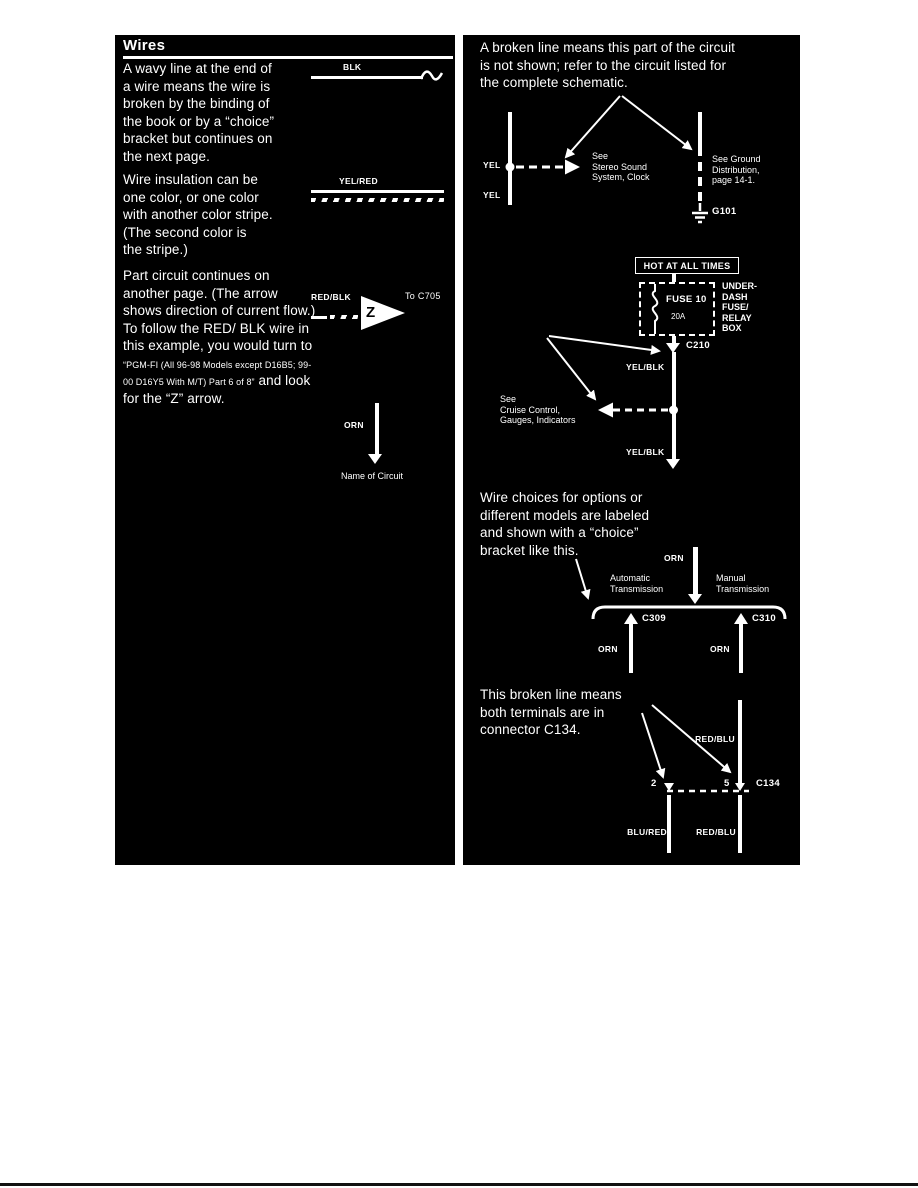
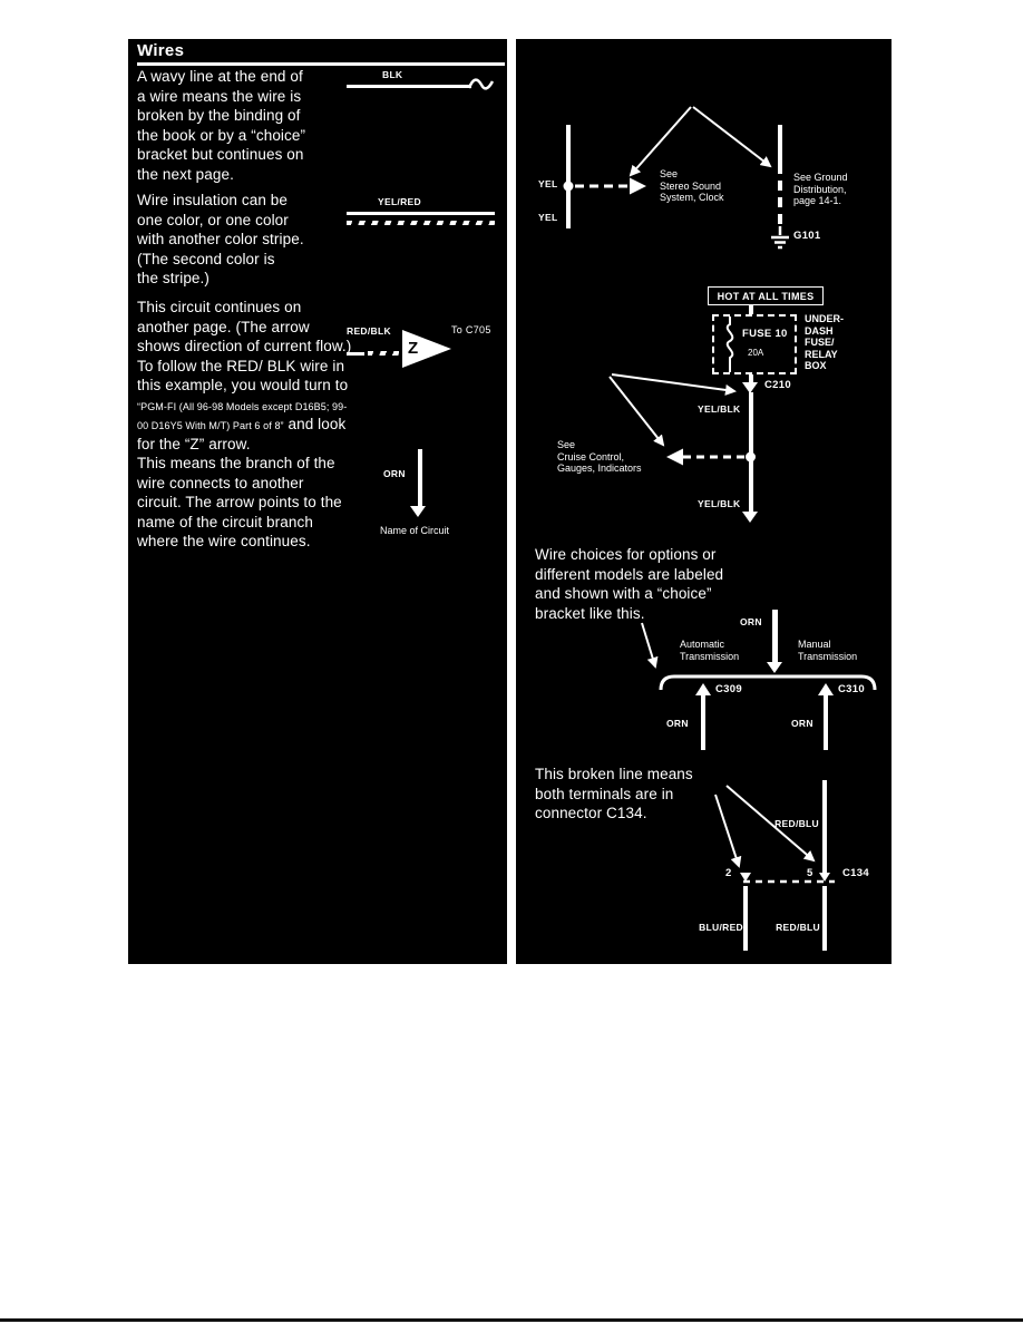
  Wires
  A wavy line at the end of
  a wire means the wire is
  broken by the binding of
  the book or by a “choice”
  bracket but continues on
  the next page.
  BLK
  Wire insulation can be
  one color, or one color
  with another color stripe.
  (The second color is
  the stripe.)
  YEL/RED
- Part circuit continues on another page. (The arrow shows direction of current flow.) To follow the RED/ BLK wire in this example, you would turn to “PGM-FI (All 96-98 Models except D16B5; 99-00 D16Y5 With M/T) Part 6 of 8” and look for the “Z” arrow.
+ This circuit continues on another page. (The arrow shows direction of current flow.) To follow the RED/ BLK wire in this example, you would turn to “PGM-FI (All 96-98 Models except D16B5; 99-00 D16Y5 With M/T) Part 6 of 8” and look for the “Z” arrow.
  RED/BLK
  Z
  To C705
+ This means the branch of the
+ wire connects to another
+ circuit. The arrow points to the
+ name of the circuit branch
+ where the wire continues.
  ORN
  Name of Circuit
- A broken line means this part of the circuit
- is not shown; refer to the circuit listed for
- the complete schematic.
  YEL
  YEL
  See
  Stereo Sound
  System, Clock
  See Ground
  Distribution,
  page 14-1.
  G101
  HOT AT ALL TIMES
  FUSE 10
  20A
  UNDER-
  DASH
  FUSE/
  RELAY
  BOX
  C210
  YEL/BLK
  See
  Cruise Control,
  Gauges, Indicators
  YEL/BLK
  Wire choices for options or
  different models are labeled
  and shown with a “choice”
  bracket like this.
  ORN
  Automatic
  Transmission
  Manual
  Transmission
  C309
  C310
  ORN
  ORN
  This broken line means
  both terminals are in
  connector C134.
  RED/BLU
  2
  5
  C134
  BLU/RED
  RED/BLU
